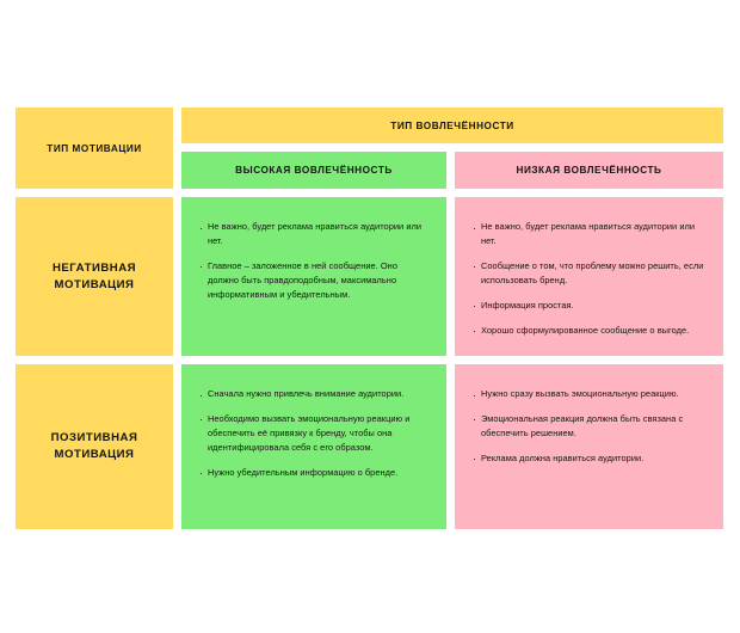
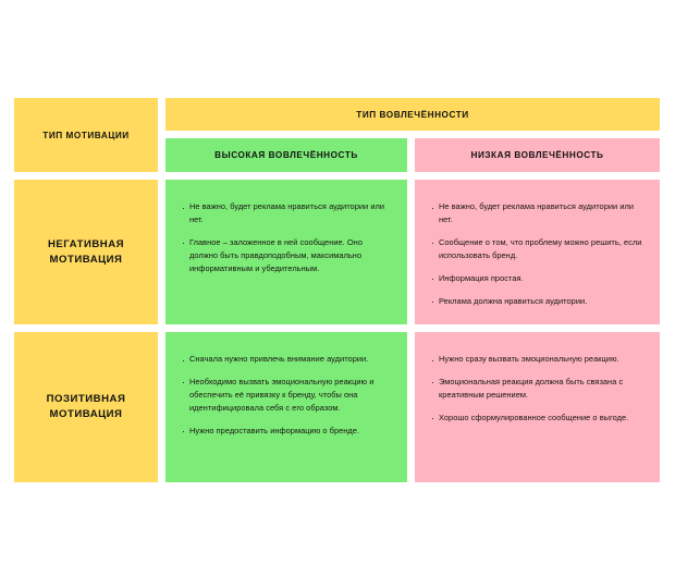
  ТИП МОТИВАЦИИ
  ТИП ВОВЛЕЧЁННОСТИ
  ВЫСОКАЯ ВОВЛЕЧЁННОСТЬ
  НИЗКАЯ ВОВЛЕЧЁННОСТЬ
  НЕГАТИВНАЯ МОТИВАЦИЯ
  Не важно, будет реклама нравиться аудитории или нет.
  Главное – заложенное в ней сообщение. Оно должно быть правдоподобным, максимально информативным и убедительным.
  Не важно, будет реклама нравиться аудитории или нет.
  Сообщение о том, что проблему можно решить, если использовать бренд.
  Информация простая.
- Хорошо сформулированное сообщение о выгоде.
+ Реклама должна нравиться аудитории.
  ПОЗИТИВНАЯ МОТИВАЦИЯ
  Сначала нужно привлечь внимание аудитории.
  Необходимо вызвать эмоциональную реакцию и обеспечить её привязку к бренду, чтобы она идентифицировала себя с его образом.
- Нужно убедительным информацию о бренде.
+ Нужно предоставить информацию о бренде.
  Нужно сразу вызвать эмоциональную реакцию.
- Эмоциональная реакция должна быть связана с обеспечить решением.
+ Эмоциональная реакция должна быть связана с креативным решением.
- Реклама должна нравиться аудитории.
+ Хорошо сформулированное сообщение о выгоде.
